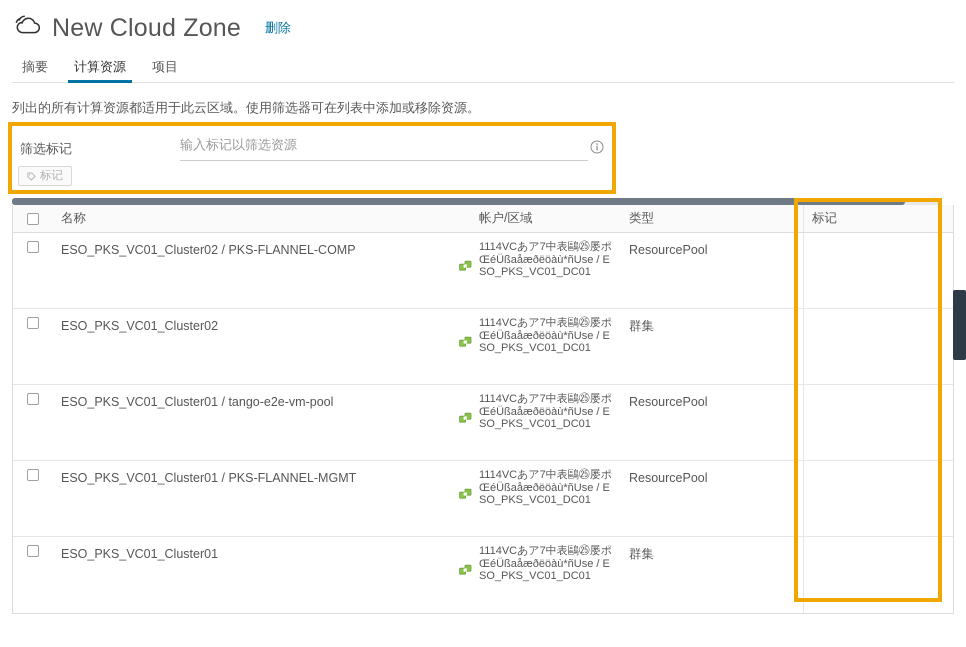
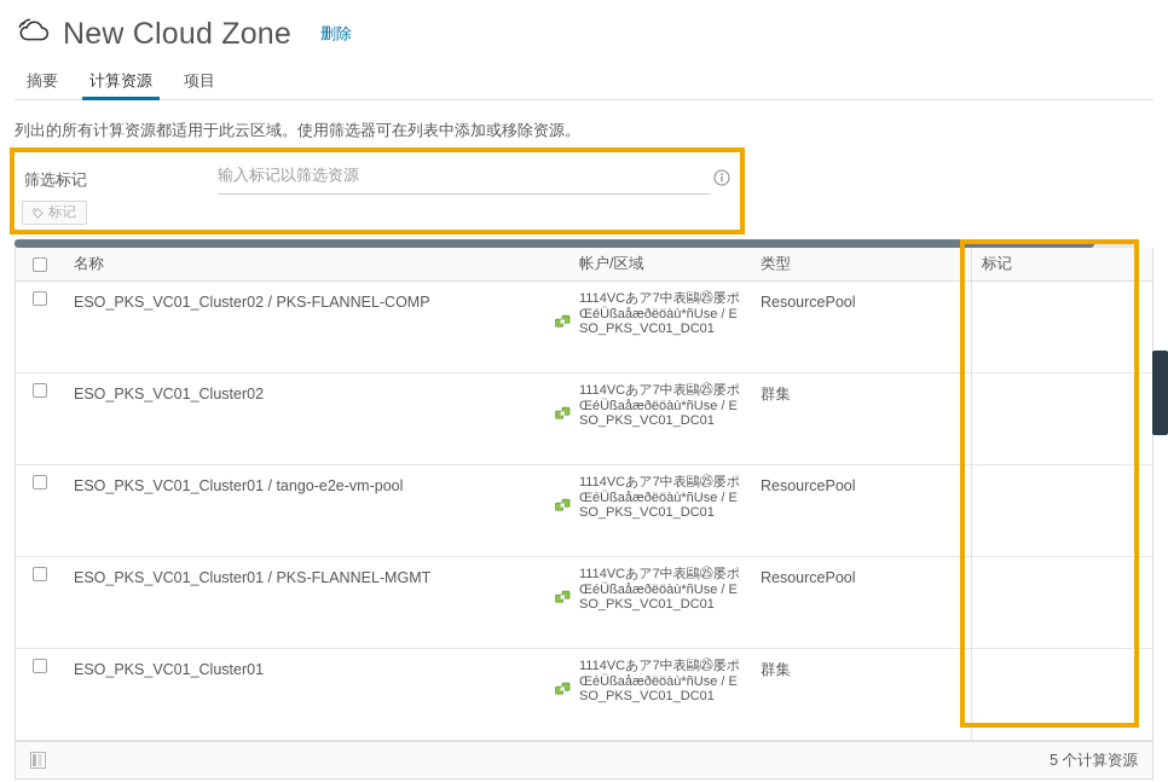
  New Cloud Zone
  删除
  摘要
  计算资源
  项目
  列出的所有计算资源都适用于此云区域。使用筛选器可在列表中添加或移除资源。
  筛选标记
  输入标记以筛选资源
  标记
  名称
  帐户/区域
  类型
  标记
  ESO_PKS_VC01_Cluster02 / PKS-FLANNEL-COMP
  1114VCあア7中表鷗㉕屡ポ
  ŒéÜßaåæðëöàù*ñUse / ESO_PKS_VC01_DC01
  ResourcePool
  ESO_PKS_VC01_Cluster02
  1114VCあア7中表鷗㉕屡ポ
  ŒéÜßaåæðëöàù*ñUse / ESO_PKS_VC01_DC01
  群集
  ESO_PKS_VC01_Cluster01 / tango-e2e-vm-pool
  1114VCあア7中表鷗㉕屡ポ
  ŒéÜßaåæðëöàù*ñUse / ESO_PKS_VC01_DC01
  ResourcePool
  ESO_PKS_VC01_Cluster01 / PKS-FLANNEL-MGMT
  1114VCあア7中表鷗㉕屡ポ
  ŒéÜßaåæðëöàù*ñUse / ESO_PKS_VC01_DC01
  ResourcePool
  ESO_PKS_VC01_Cluster01
  1114VCあア7中表鷗㉕屡ポ
  ŒéÜßaåæðëöàù*ñUse / ESO_PKS_VC01_DC01
  群集
+ 5 个计算资源
